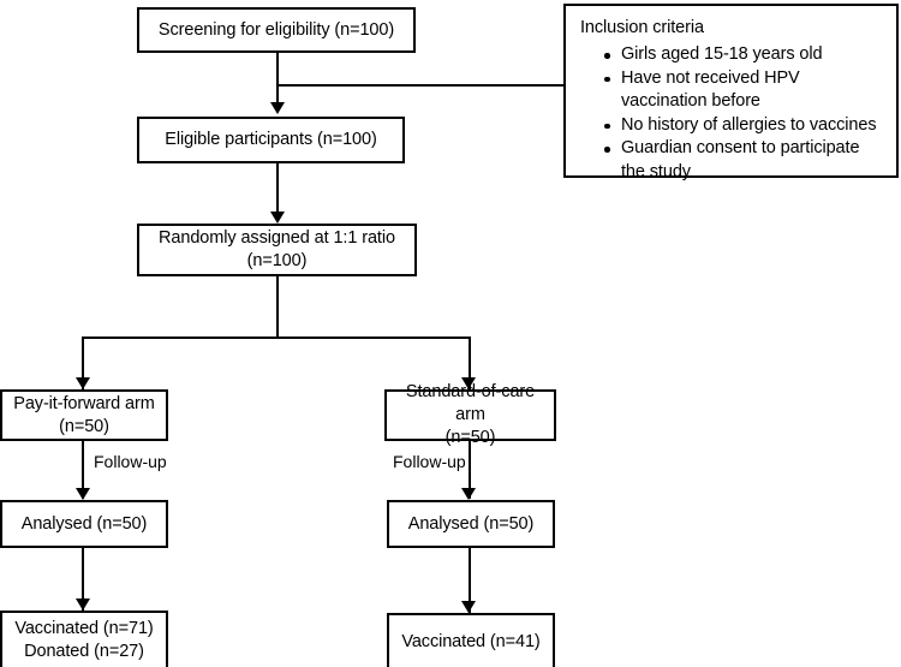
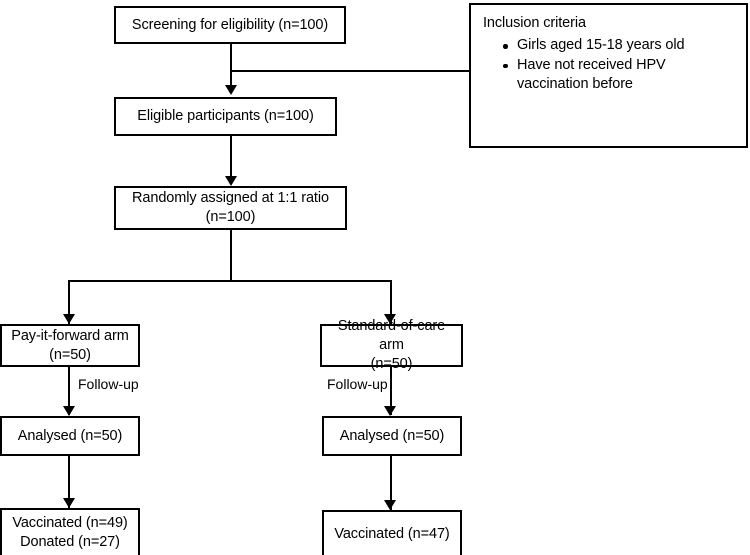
  Follow-up
  Follow-up
  Screening for eligibility (n=100)
  Inclusion criteria
  Girls aged 15-18 years old
  Have not received HPV vaccination before
- No history of allergies to vaccines
- Guardian consent to participate the study
  Eligible participants (n=100)
  Randomly assigned at 1:1 ratio
  (n=100)
  Pay-it-forward arm
  (n=50)
  Standard-of-care arm
  (n=50)
  Analysed (n=50)
  Analysed (n=50)
- Vaccinated (n=71)
+ Vaccinated (n=49)
  Donated (n=27)
- Vaccinated (n=41)
+ Vaccinated (n=47)
